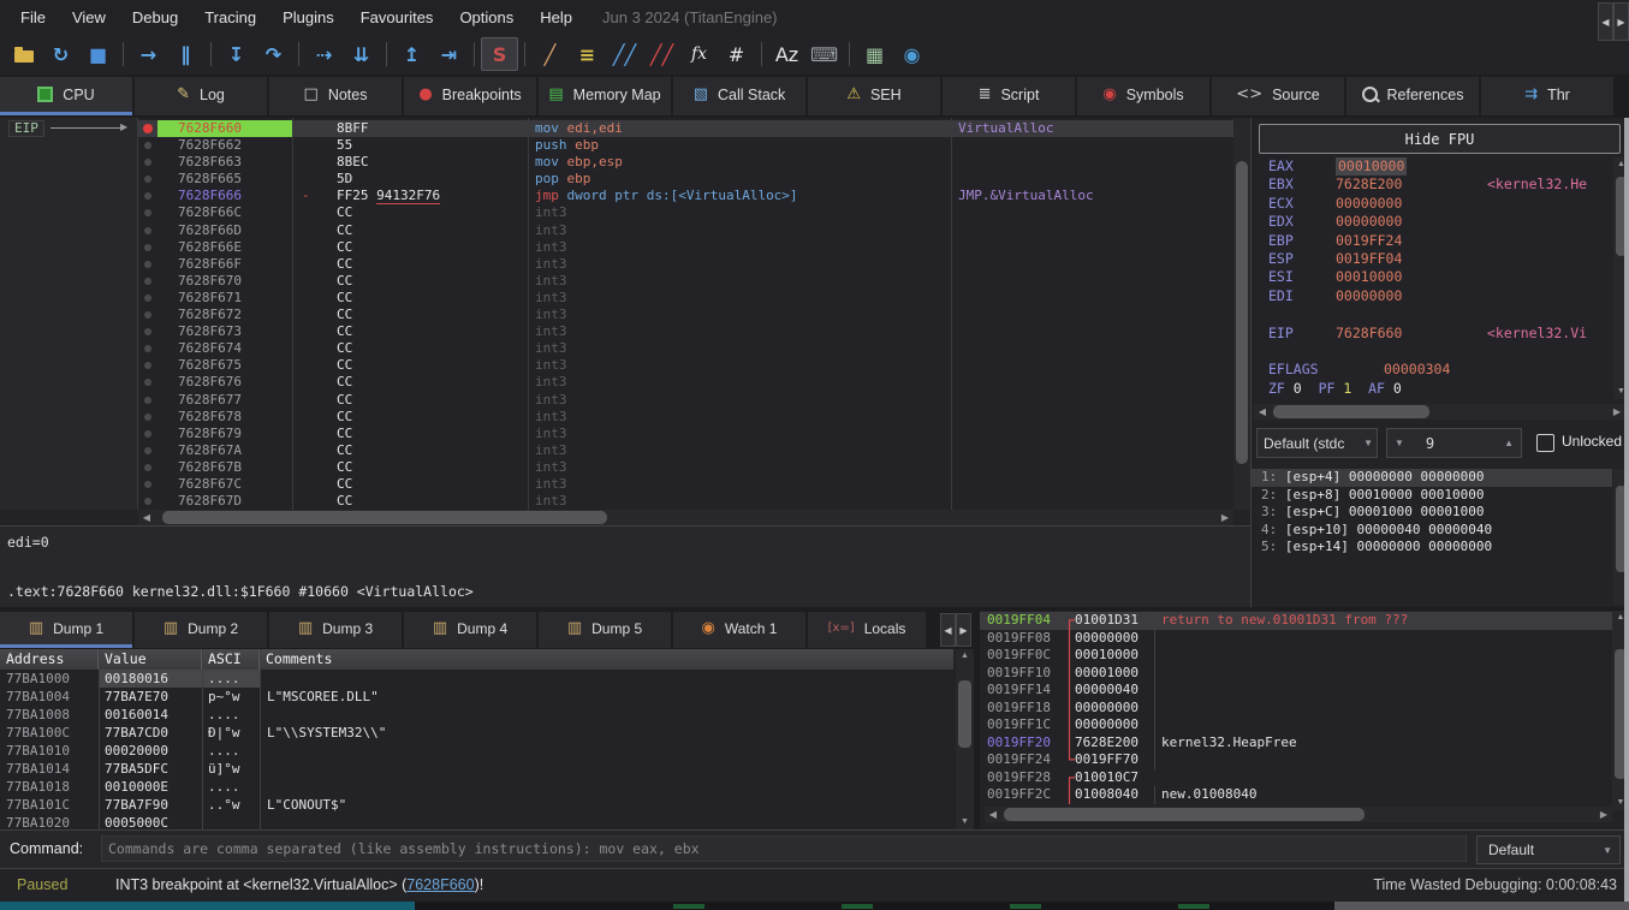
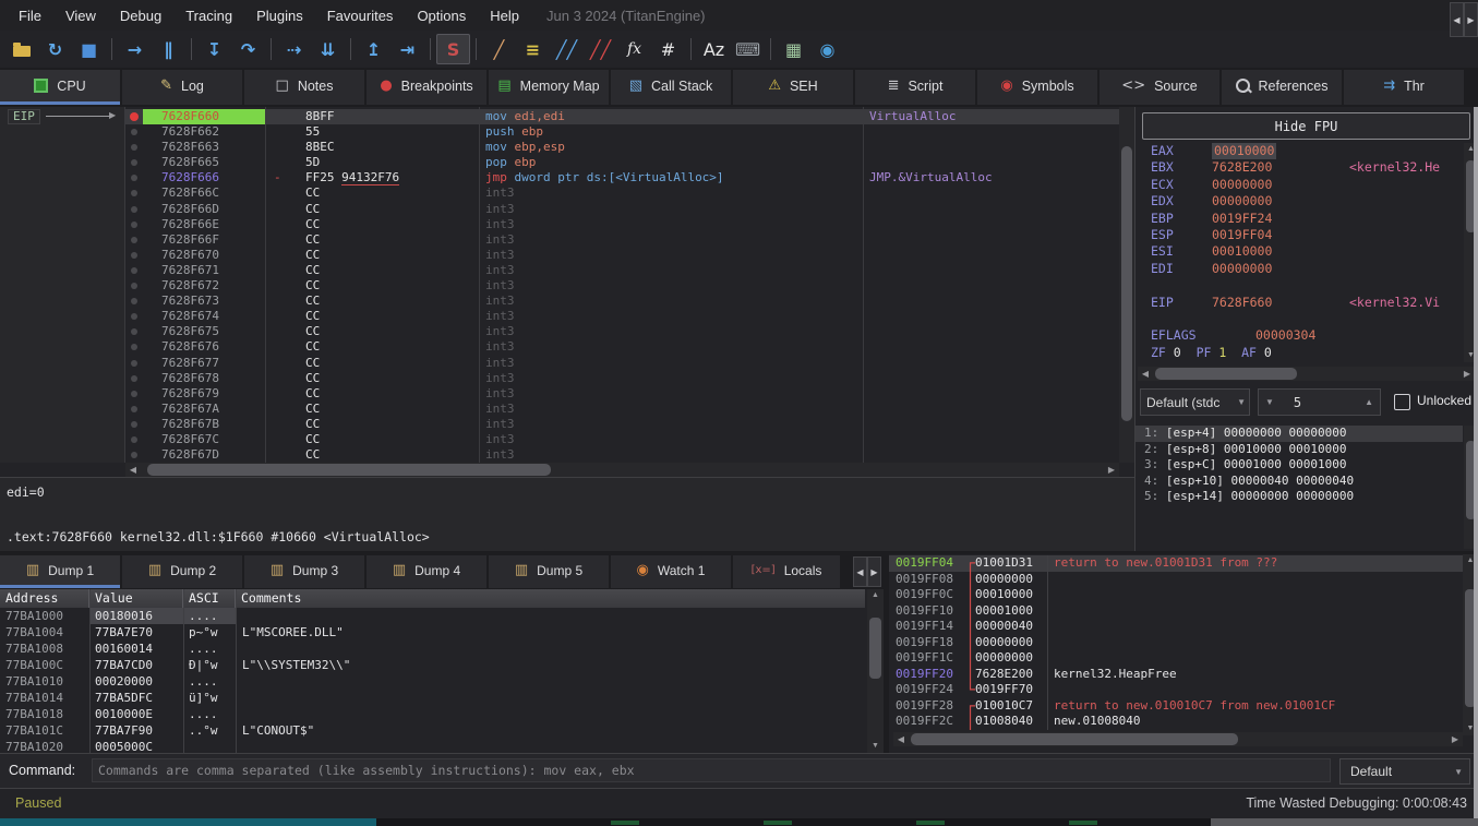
  File
  View
  Debug
  Tracing
  Plugins
  Favourites
  Options
  Help
  Jun 3 2024 (TitanEngine)
  ↻
  ■
  →
  ∥
  ↧
  ↷
  ⇢
  ⇊
  ↥
  ⇥
  S
  ╱
  ≡
  ╱╱
  ╱╱
  fx
  #
  Az
  ⌨
  ▦
  ◉
  CPU
  ✎
  Log
  □
  Notes
  ●
  Breakpoints
  ▤
  Memory Map
  ▧
  Call Stack
  ⚠
  SEH
  ≣
  Script
  ◉
  Symbols
  <>
  Source
  References
  ⇉
  Thr
  ◀
  ▶
  EIP
  ▶
  7628F660
  8BFF
  mov edi,edi
  VirtualAlloc
  7628F662
  55
  push ebp
  7628F663
  8BEC
  mov ebp,esp
  7628F665
  5D
  pop ebp
  7628F666
  -
  FF25 94132F76
  jmp dword ptr ds:[<VirtualAlloc>]
  JMP.&VirtualAlloc
  7628F66C
  CC
  int3
  7628F66D
  CC
  int3
  7628F66E
  CC
  int3
  7628F66F
  CC
  int3
  7628F670
  CC
  int3
  7628F671
  CC
  int3
  7628F672
  CC
  int3
  7628F673
  CC
  int3
  7628F674
  CC
  int3
  7628F675
  CC
  int3
  7628F676
  CC
  int3
  7628F677
  CC
  int3
  7628F678
  CC
  int3
  7628F679
  CC
  int3
  7628F67A
  CC
  int3
  7628F67B
  CC
  int3
  7628F67C
  CC
  int3
  7628F67D
  CC
  int3
  ◀
  ▶
  edi=0
  .text:7628F660 kernel32.dll:$1F660 #10660 <VirtualAlloc>
  Hide FPU
  EAX 00010000
  EBX 7628E200 <kernel32.He
  ECX 00000000
  EDX 00000000
  EBP 0019FF24
  ESP 0019FF04
  ESI 00010000
  EDI 00000000
  EIP 7628F660 <kernel32.Vi
  EFLAGS 00000304
  ZF 0 PF 1 AF 0
  ◀
  ▶
  Default (stdc
  ▼
  ▼
- 9
+ 5
  ▲
  Unlocked
  1: [esp+4] 00000000 00000000
  2: [esp+8] 00010000 00010000
  3: [esp+C] 00001000 00001000
  4: [esp+10] 00000040 00000040
  5: [esp+14] 00000000 00000000
  ▥
  Dump 1
  ▥
  Dump 2
  ▥
  Dump 3
  ▥
  Dump 4
  ▥
  Dump 5
  ◉
  Watch 1
  [x=]
  Locals
  ◀
  ▶
  Address
  Value
  ASCI
  Comments
  77BA1000
  00180016
  ....
  77BA1004
  77BA7E70
  p~°w
  L"MSCOREE.DLL"
  77BA1008
  00160014
  ....
  77BA100C
  77BA7CD0
  Ð|°w
  L"\\SYSTEM32\\"
  77BA1010
  00020000
  ....
  77BA1014
  77BA5DFC
  ü]°w
  77BA1018
  0010000E
  ....
  77BA101C
  77BA7F90
  ..°w
  L"CONOUT$"
  77BA1020
  0005000C
  0019FF04
  ┌
  01001D31
  return to new.01001D31 from ???
  0019FF08
  │
  00000000
  0019FF0C
  │
  00010000
  0019FF10
  │
  00001000
  0019FF14
  │
  00000040
  0019FF18
  │
  00000000
  0019FF1C
  │
  00000000
  0019FF20
  │
  7628E200
  kernel32.HeapFree
  0019FF24
  └
  0019FF70
  0019FF28
  ┌
  010010C7
+ return to new.010010C7 from new.01001CF
  0019FF2C
  │
  01008040
  new.01008040
  ◀
  ▶
  Command:
  Commands are comma separated (like assembly instructions): mov eax, ebx
  Default
  ▼
  Paused
- INT3 breakpoint at <kernel32.VirtualAlloc> (7628F660)!
  Time Wasted Debugging: 0:00:08:43
